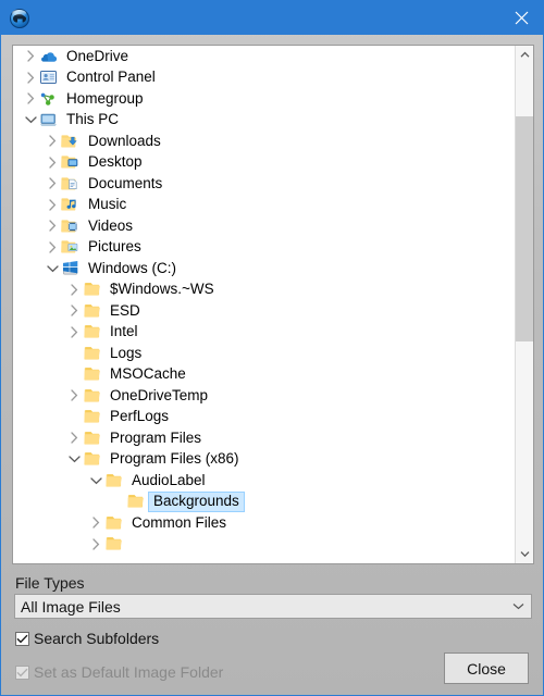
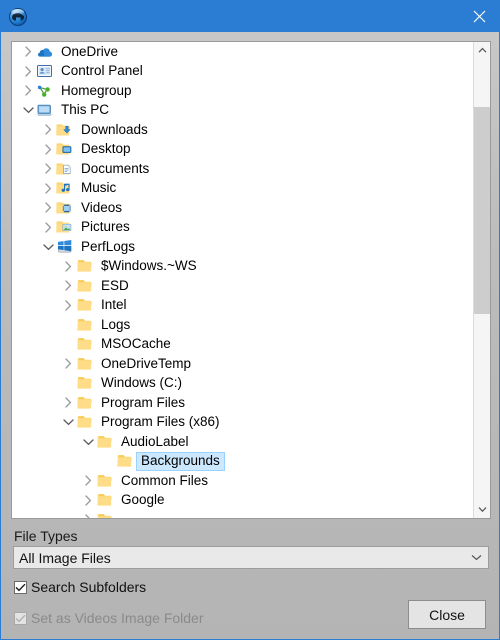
  OneDrive
  Control Panel
  Homegroup
  This PC
  Downloads
  Desktop
  Documents
  Music
  Videos
  Pictures
- Windows (C:)
+ PerfLogs
  $Windows.~WS
  ESD
  Intel
  Logs
  MSOCache
  OneDriveTemp
- PerfLogs
+ Windows (C:)
  Program Files
  Program Files (x86)
  AudioLabel
  Backgrounds
  Common Files
+ Google
  File Types
  All Image Files
  Search Subfolders
- Set as Default Image Folder
+ Set as Videos Image Folder
  Close
